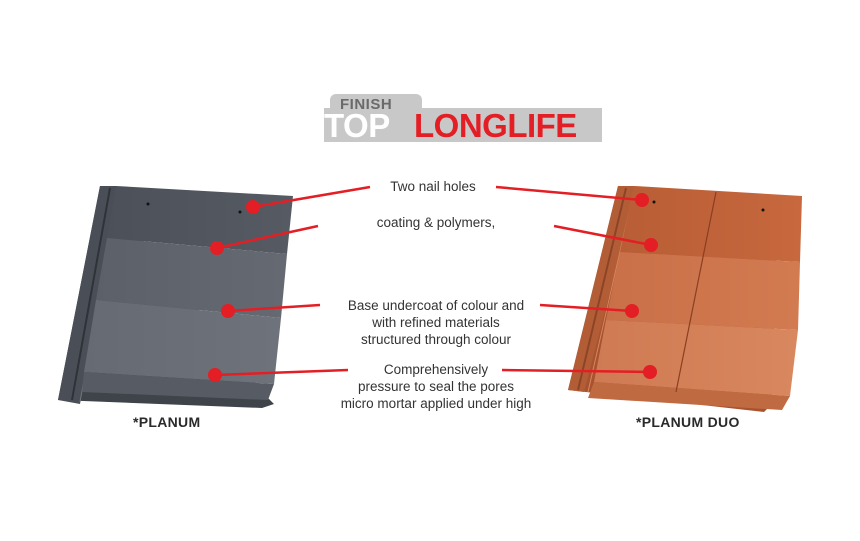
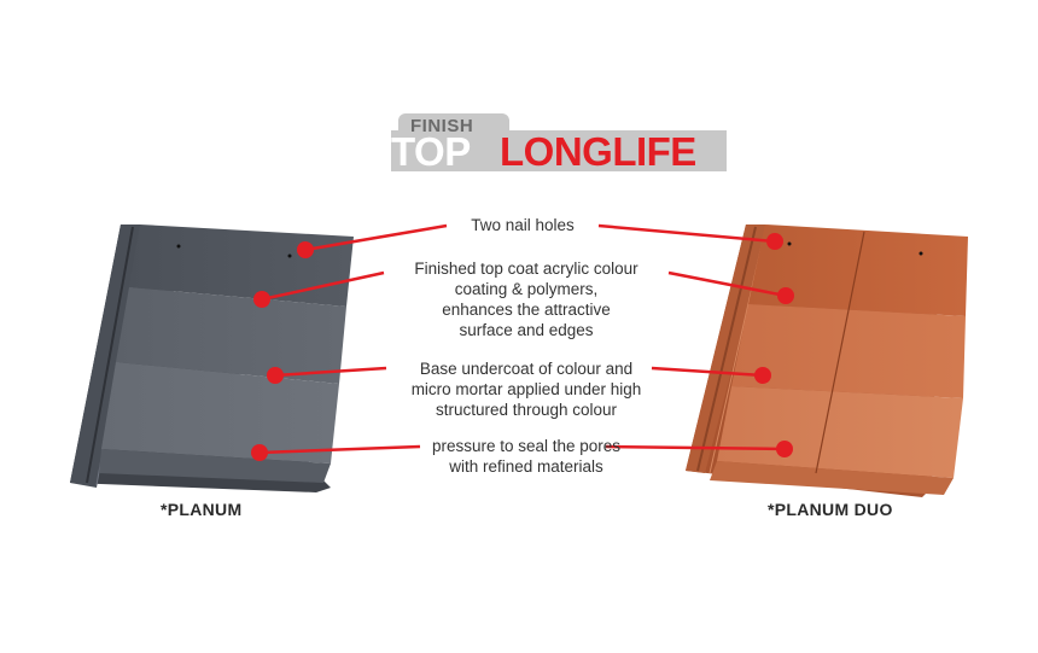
  FINISH
  TOP
  LONGLIFE
  Two nail holes
+ Finished top coat acrylic colour
  coating & polymers,
+ enhances the attractive
+ surface and edges
  Base undercoat of colour and
- with refined materials
+ micro mortar applied under high
  structured through colour
- Comprehensively
  pressure to seal the pores
- micro mortar applied under high
+ with refined materials
  *PLANUM
  *PLANUM DUO
